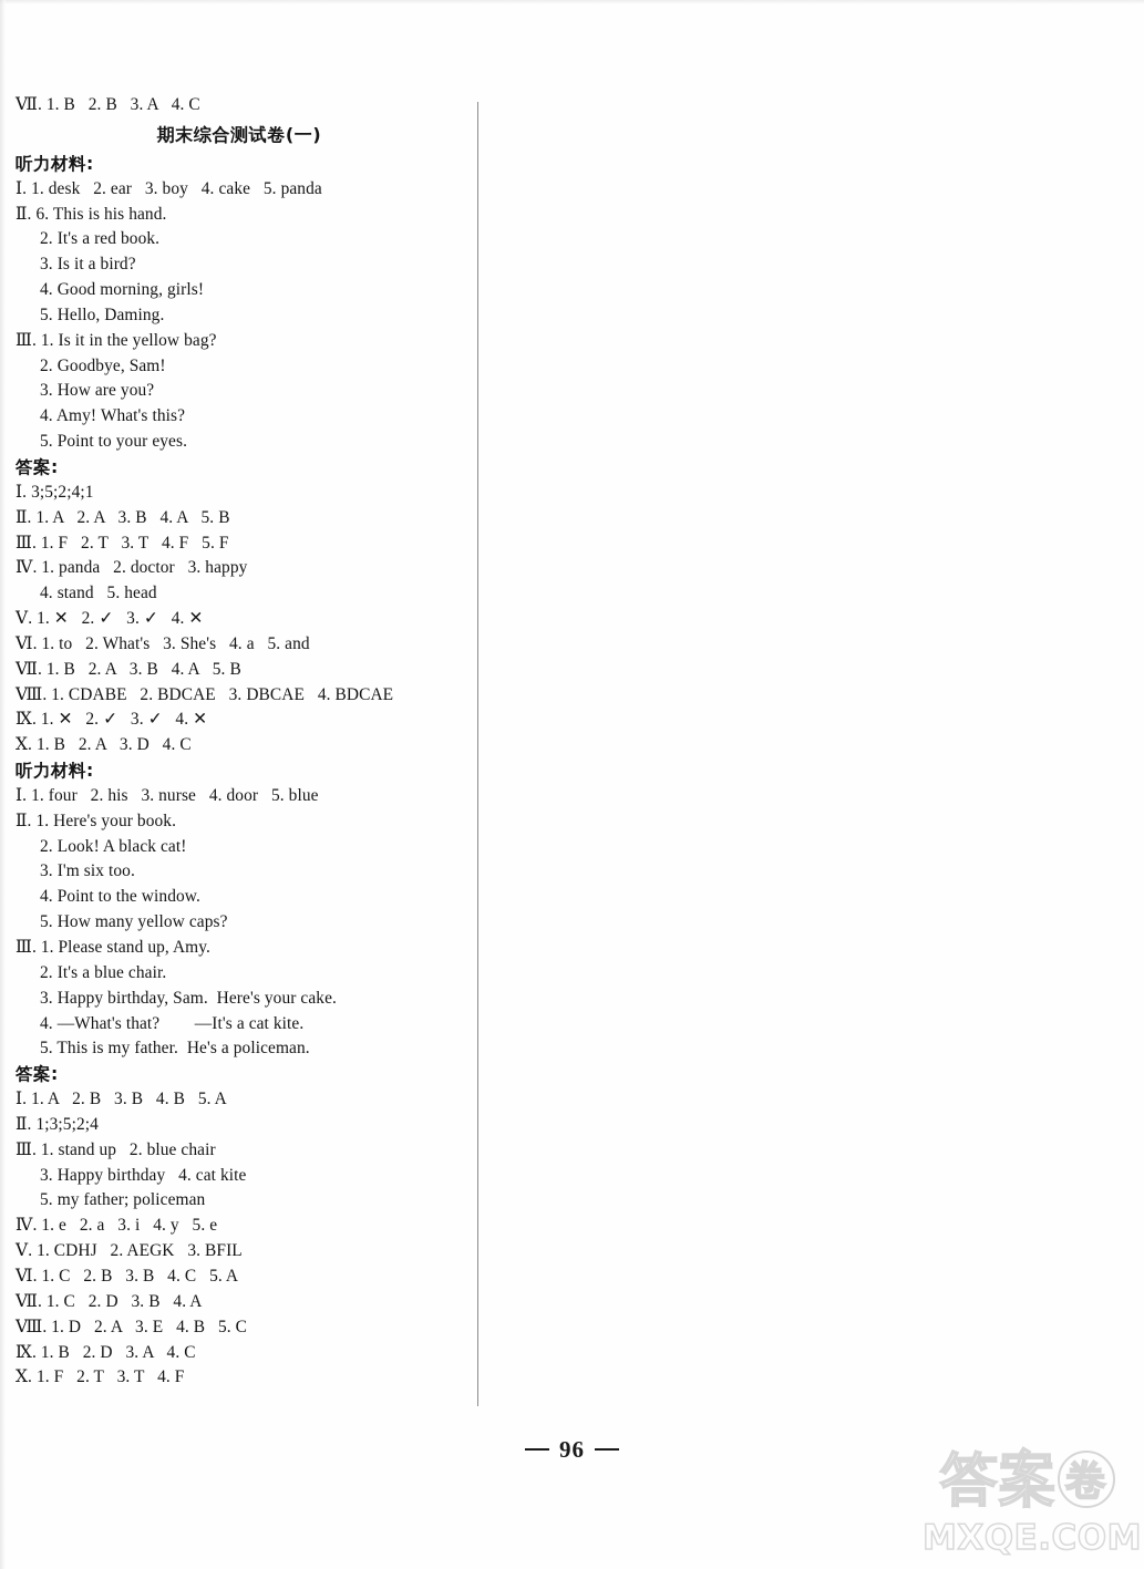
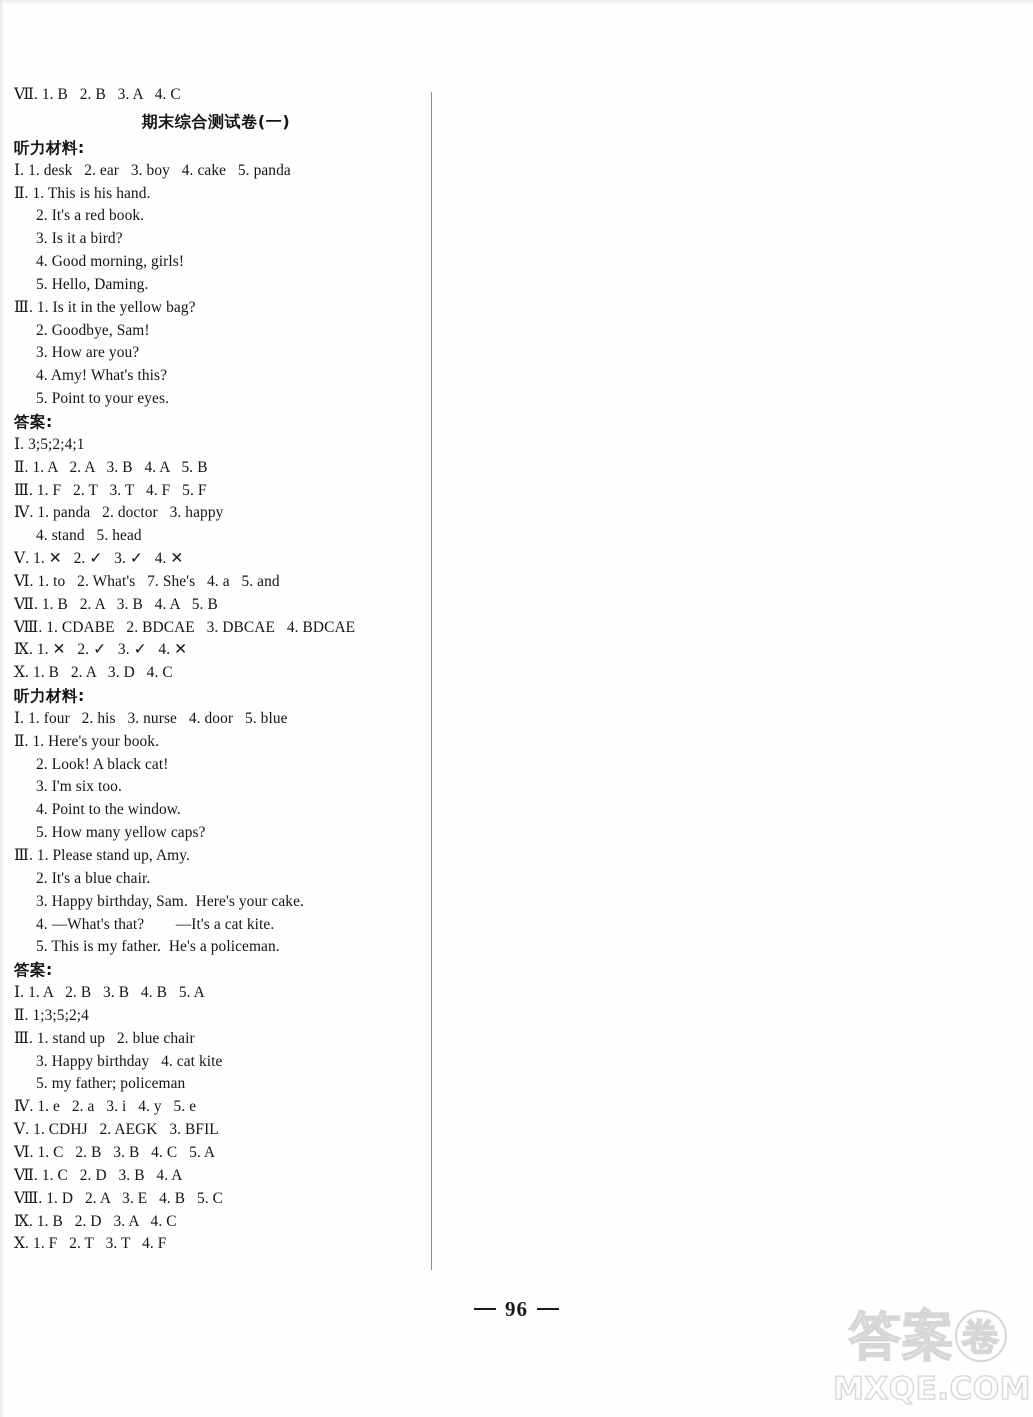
  Ⅶ. 1. B 2. B 3. A 4. C
  期末综合测试卷(一)
  听力材料:
  Ⅰ. 1. desk 2. ear 3. boy 4. cake 5. panda
- Ⅱ. 6. This is his hand.
+ Ⅱ. 1. This is his hand.
  2. It's a red book.
  3. Is it a bird?
  4. Good morning, girls!
  5. Hello, Daming.
  Ⅲ. 1. Is it in the yellow bag?
  2. Goodbye, Sam!
  3. How are you?
  4. Amy! What's this?
  5. Point to your eyes.
  答案:
  Ⅰ. 3;5;2;4;1
  Ⅱ. 1. A 2. A 3. B 4. A 5. B
  Ⅲ. 1. F 2. T 3. T 4. F 5. F
  Ⅳ. 1. panda 2. doctor 3. happy
  4. stand 5. head
  Ⅴ. 1. ✕ 2. ✓ 3. ✓ 4. ✕
- Ⅵ. 1. to 2. What's 3. She's 4. a 5. and
+ Ⅵ. 1. to 2. What's 7. She's 4. a 5. and
  Ⅶ. 1. B 2. A 3. B 4. A 5. B
  Ⅷ. 1. CDABE 2. BDCAE 3. DBCAE 4. BDCAE
  Ⅸ. 1. ✕ 2. ✓ 3. ✓ 4. ✕
  Ⅹ. 1. B 2. A 3. D 4. C
  听力材料:
  Ⅰ. 1. four 2. his 3. nurse 4. door 5. blue
  Ⅱ. 1. Here's your book.
  2. Look! A black cat!
  3. I'm six too.
  4. Point to the window.
  5. How many yellow caps?
  Ⅲ. 1. Please stand up, Amy.
  2. It's a blue chair.
  3. Happy birthday, Sam. Here's your cake.
  4. —What's that? —It's a cat kite.
  5. This is my father. He's a policeman.
  答案:
  Ⅰ. 1. A 2. B 3. B 4. B 5. A
  Ⅱ. 1;3;5;2;4
  Ⅲ. 1. stand up 2. blue chair
  3. Happy birthday 4. cat kite
  5. my father; policeman
  Ⅳ. 1. e 2. a 3. i 4. y 5. e
  Ⅴ. 1. CDHJ 2. AEGK 3. BFIL
  Ⅵ. 1. C 2. B 3. B 4. C 5. A
  Ⅶ. 1. C 2. D 3. B 4. A
  Ⅷ. 1. D 2. A 3. E 4. B 5. C
  Ⅸ. 1. B 2. D 3. A 4. C
  Ⅹ. 1. F 2. T 3. T 4. F
  96
  答案 卷
  MXQE.COM
